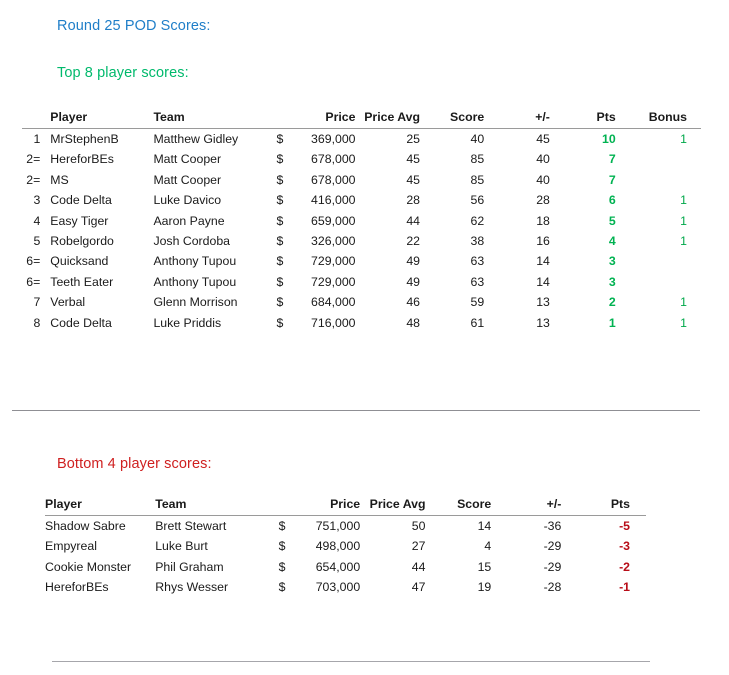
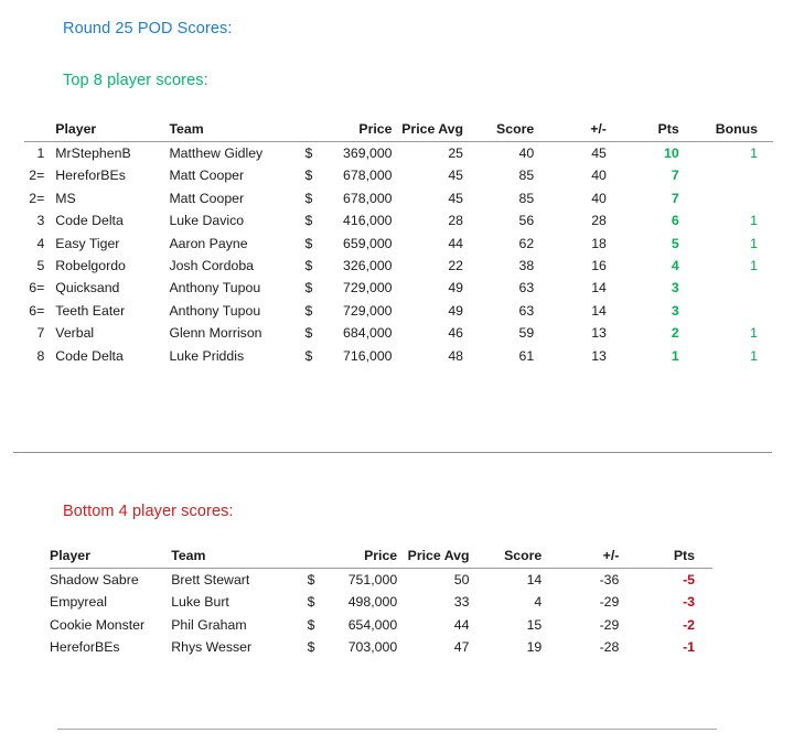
  Round 25 POD Scores:
  Top 8 player scores:
  	Player	Team		Price	Price Avg	Score	+/-	Pts	Bonus
  1	MrStephenB	Matthew Gidley	$	369,000	25	40	45	10	1
  2=	HereforBEs	Matt Cooper	$	678,000	45	85	40	7
  2=	MS	Matt Cooper	$	678,000	45	85	40	7
  3	Code Delta	Luke Davico	$	416,000	28	56	28	6	1
  4	Easy Tiger	Aaron Payne	$	659,000	44	62	18	5	1
  5	Robelgordo	Josh Cordoba	$	326,000	22	38	16	4	1
  6=	Quicksand	Anthony Tupou	$	729,000	49	63	14	3
  6=	Teeth Eater	Anthony Tupou	$	729,000	49	63	14	3
  7	Verbal	Glenn Morrison	$	684,000	46	59	13	2	1
  8	Code Delta	Luke Priddis	$	716,000	48	61	13	1	1
  Bottom 4 player scores:
  Player	Team		Price	Price Avg	Score	+/-	Pts
  Shadow Sabre	Brett Stewart	$	751,000	50	14	-36	-5
- Empyreal	Luke Burt	$	498,000	27	4	-29	-3
+ Empyreal	Luke Burt	$	498,000	33	4	-29	-3
  Cookie Monster	Phil Graham	$	654,000	44	15	-29	-2
  HereforBEs	Rhys Wesser	$	703,000	47	19	-28	-1
